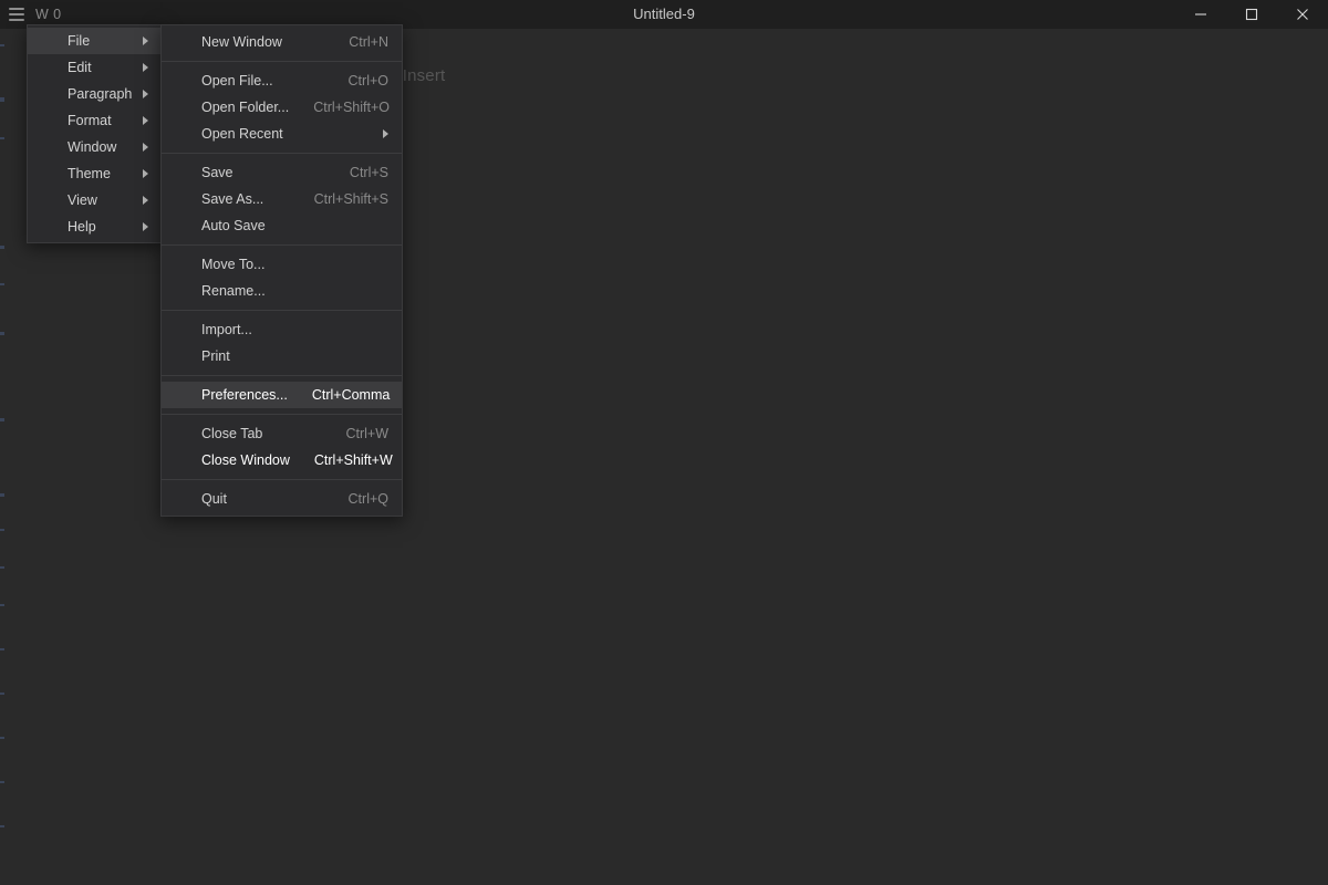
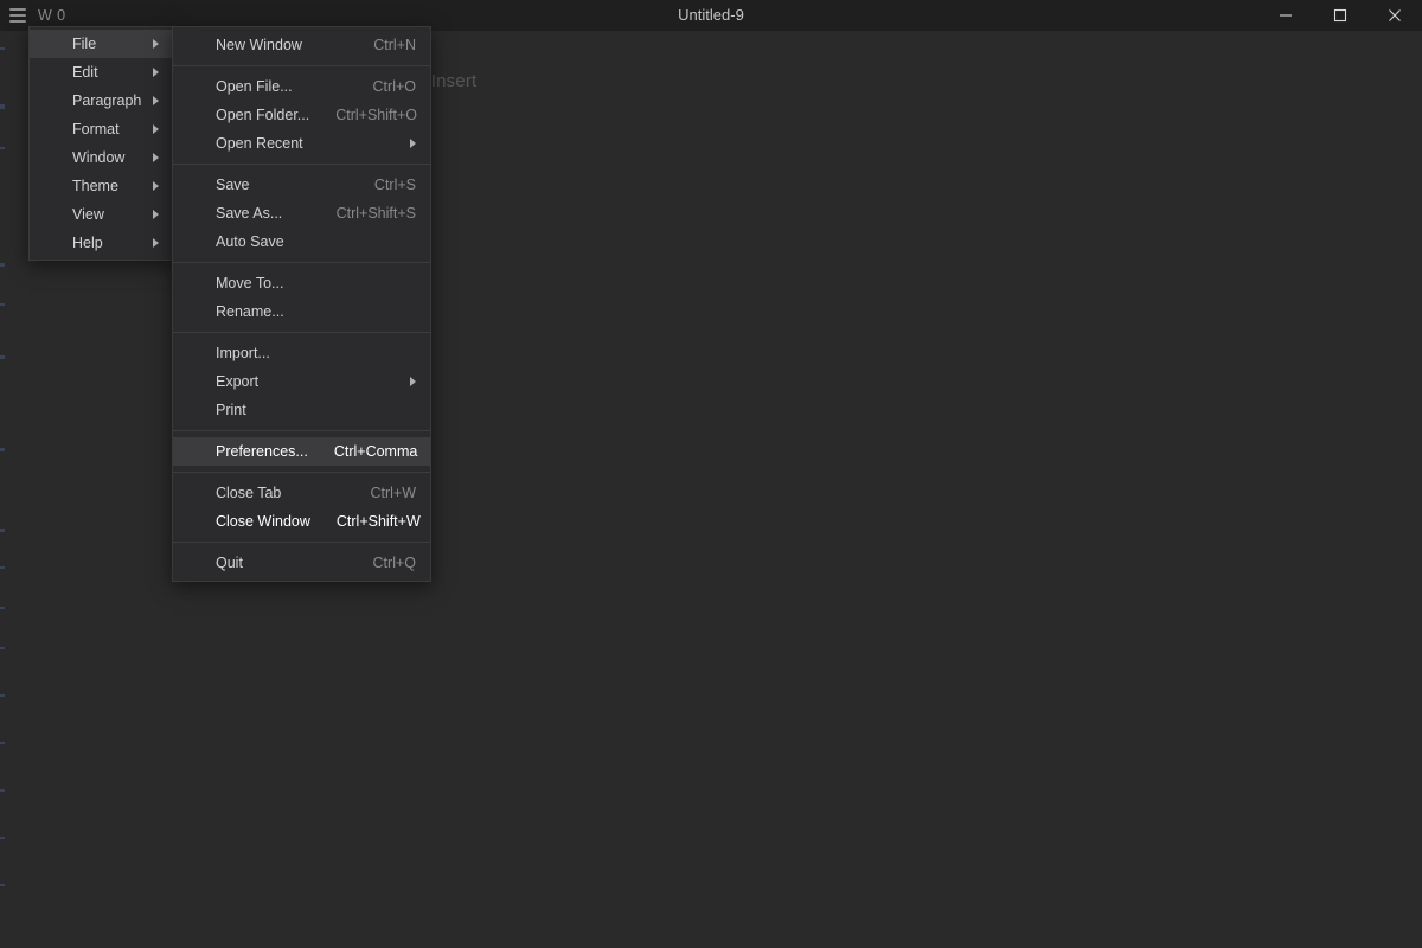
  W 0
  Untitled-9
  File
  Edit
  Paragraph
  Format
  Window
  Theme
  View
  Help
  New Window
  Ctrl+N
  Open File...
  Ctrl+O
  Open Folder...
  Ctrl+Shift+O
  Open Recent
  Save
  Ctrl+S
  Save As...
  Ctrl+Shift+S
  Auto Save
  Move To...
  Rename...
  Import...
+ Export
  Print
  Preferences...
  Ctrl+Comma
  Close Tab
  Ctrl+W
  Close Window
  Ctrl+Shift+W
  Quit
  Ctrl+Q
